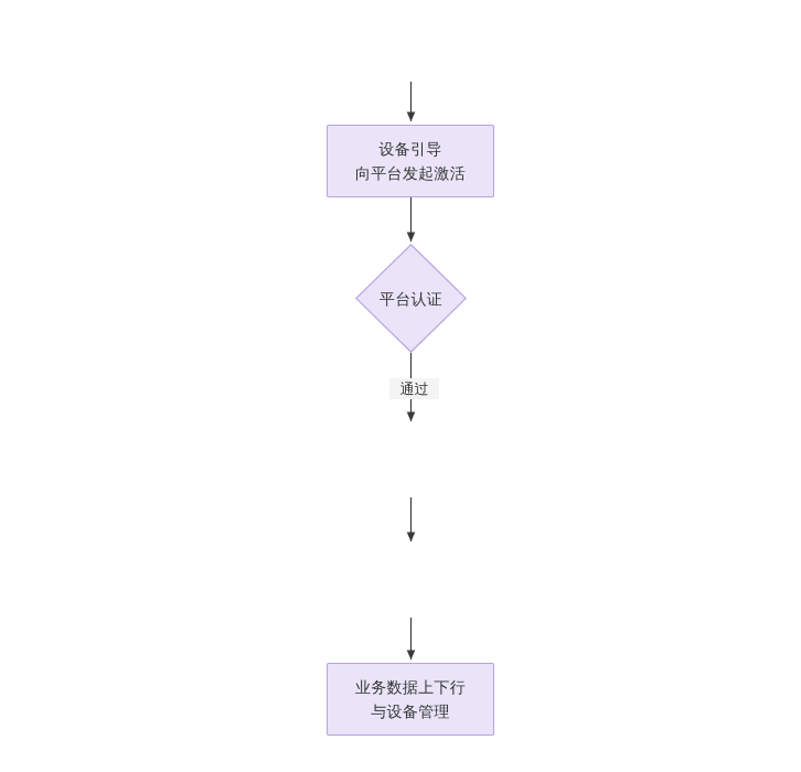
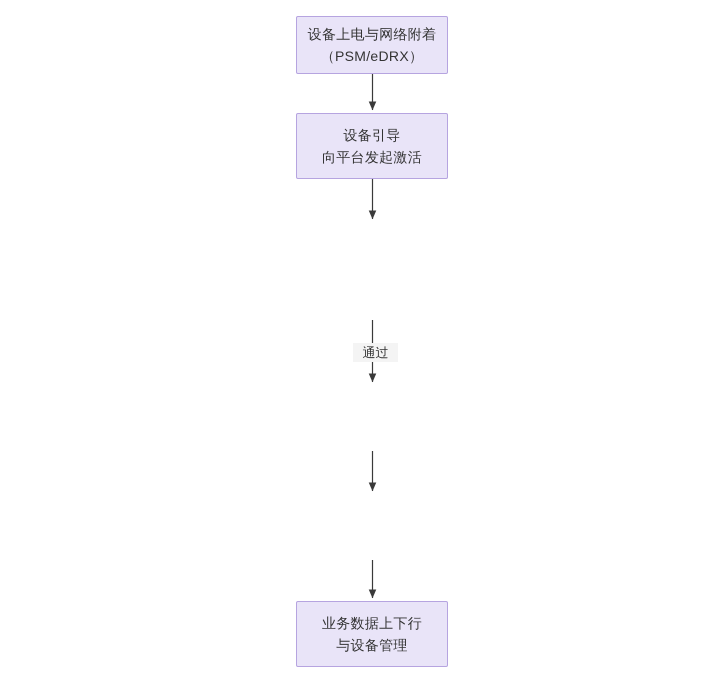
+ 设备上电与网络附着
+ （PSM/eDRX）
  设备引导
  向平台发起激活
- 平台认证
  通过
  业务数据上下行
  与设备管理
